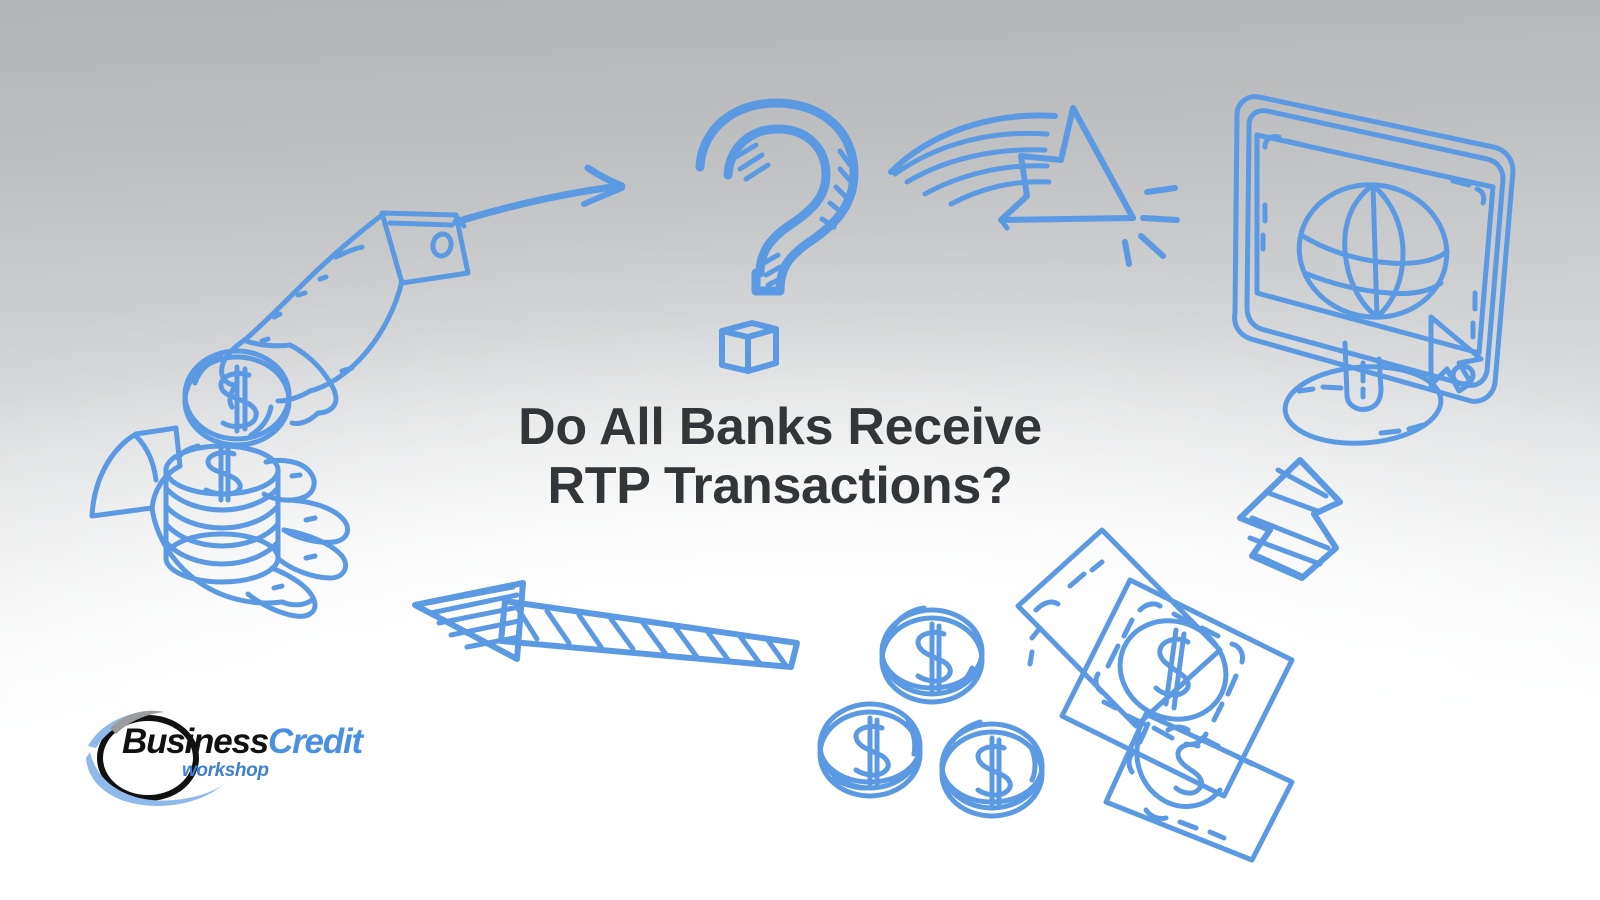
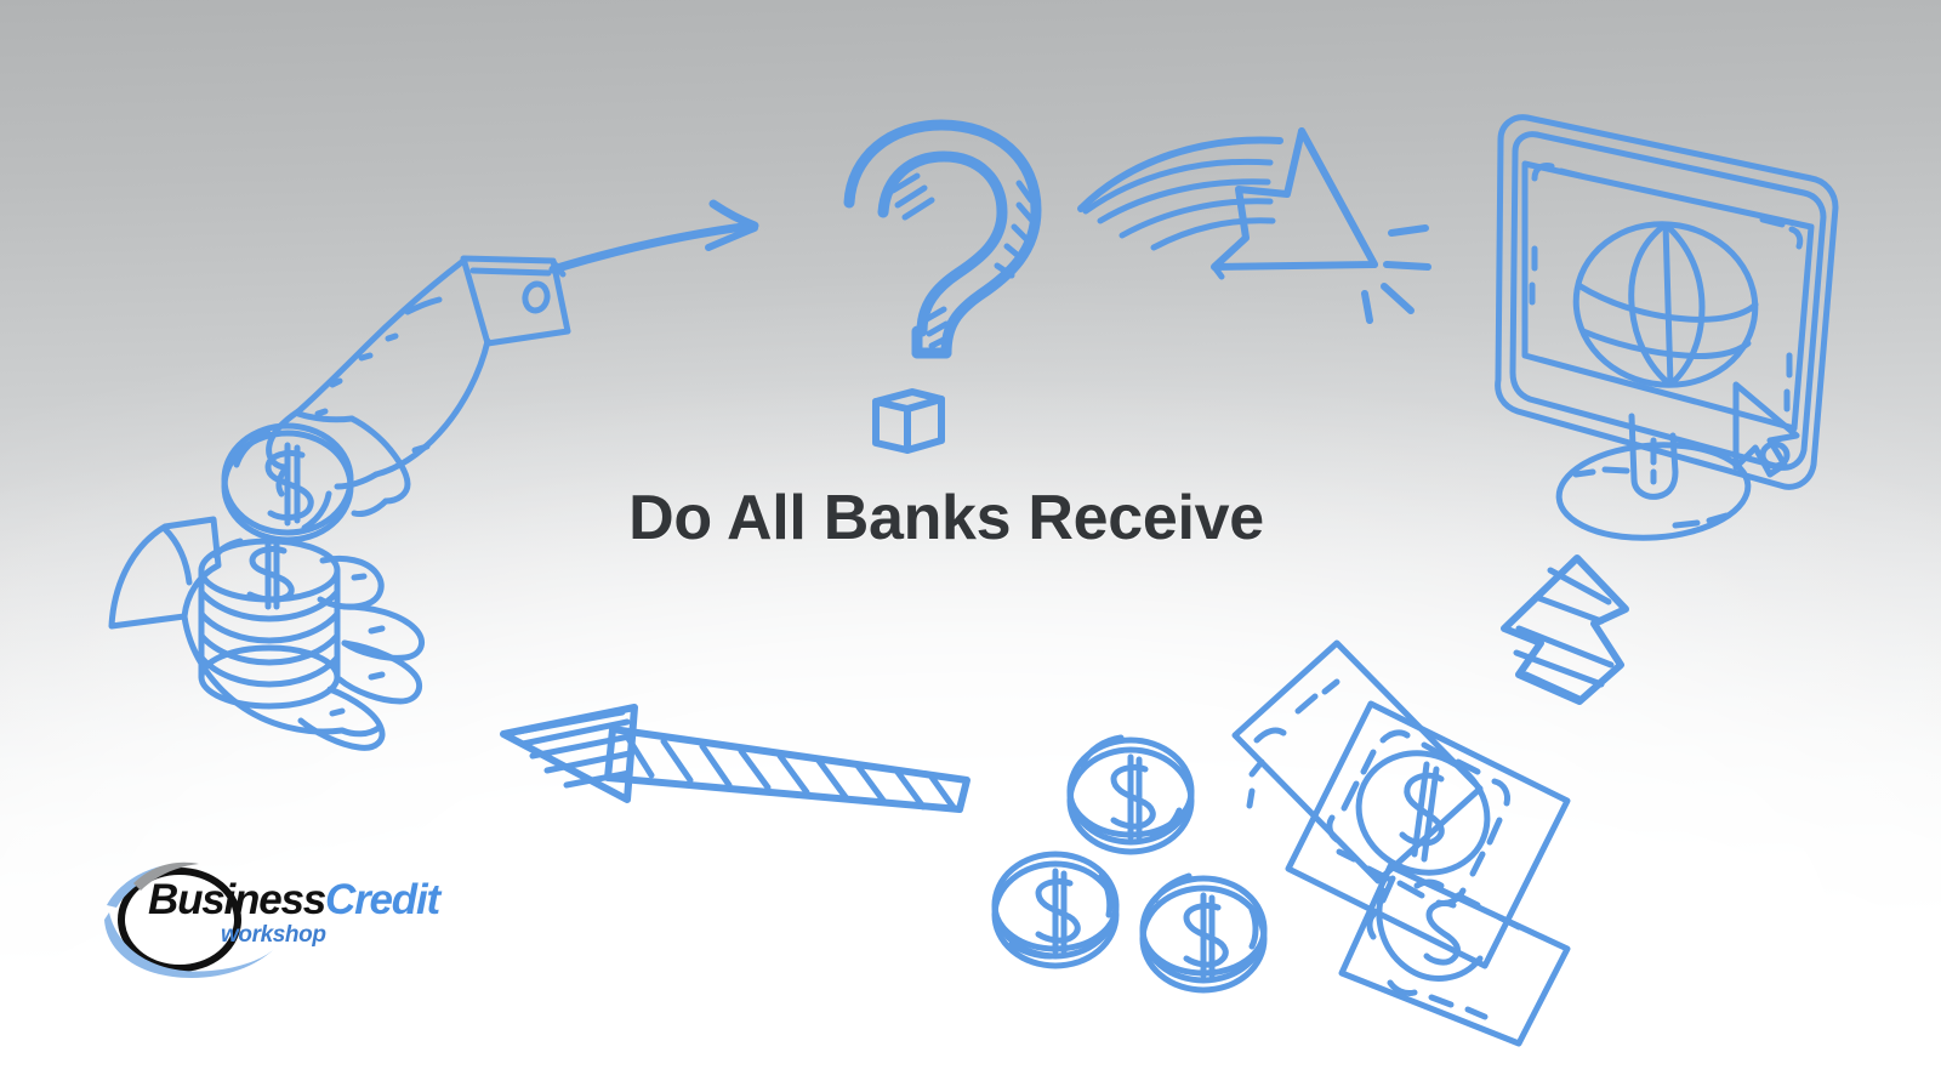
  Do All Banks Receive
- RTP Transactions?
  BusinessCredit
  workshop
